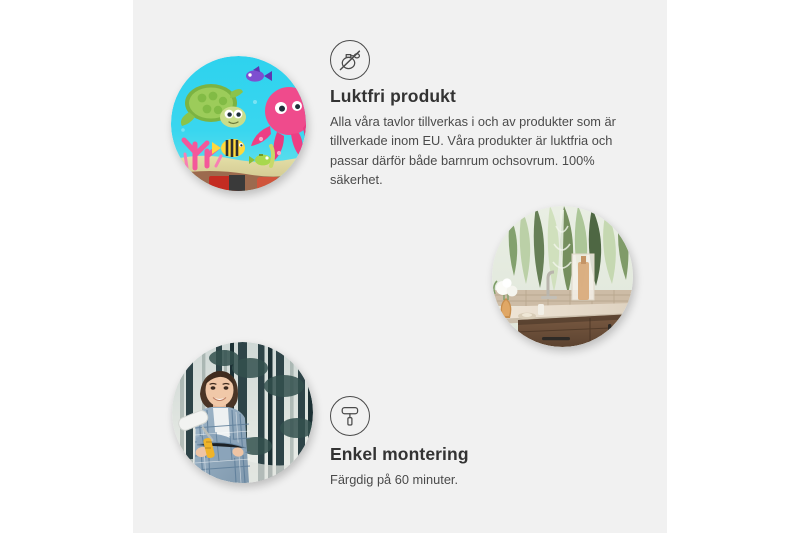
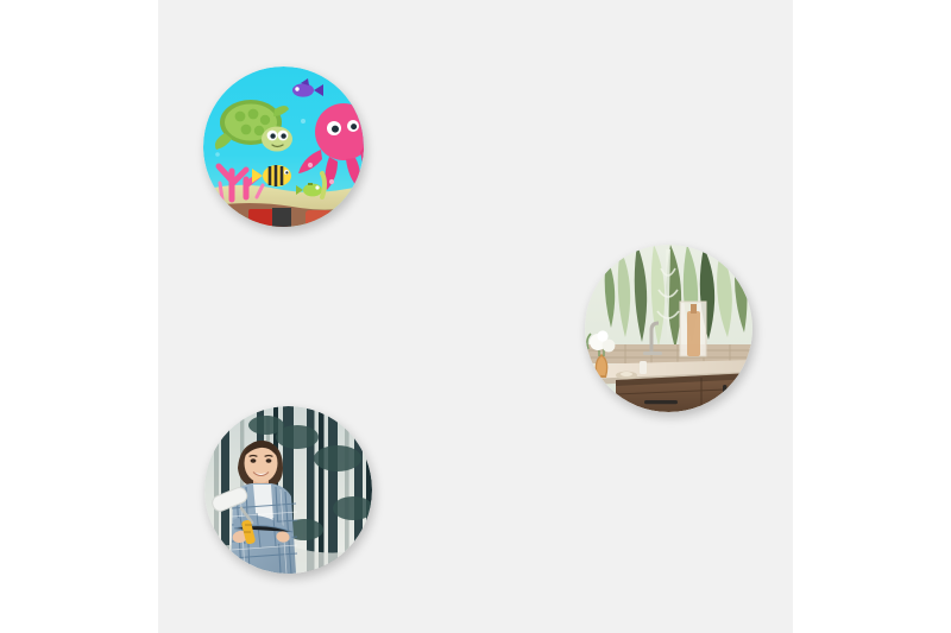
- Luktfri produkt
- Alla våra tavlor tillverkas i och av produkter som är tillverkade inom EU. Våra produkter är luktfria och passar därför både barnrum ochsovrum. 100% säkerhet.
- Enkel montering
- Färgdig på 60 minuter.
